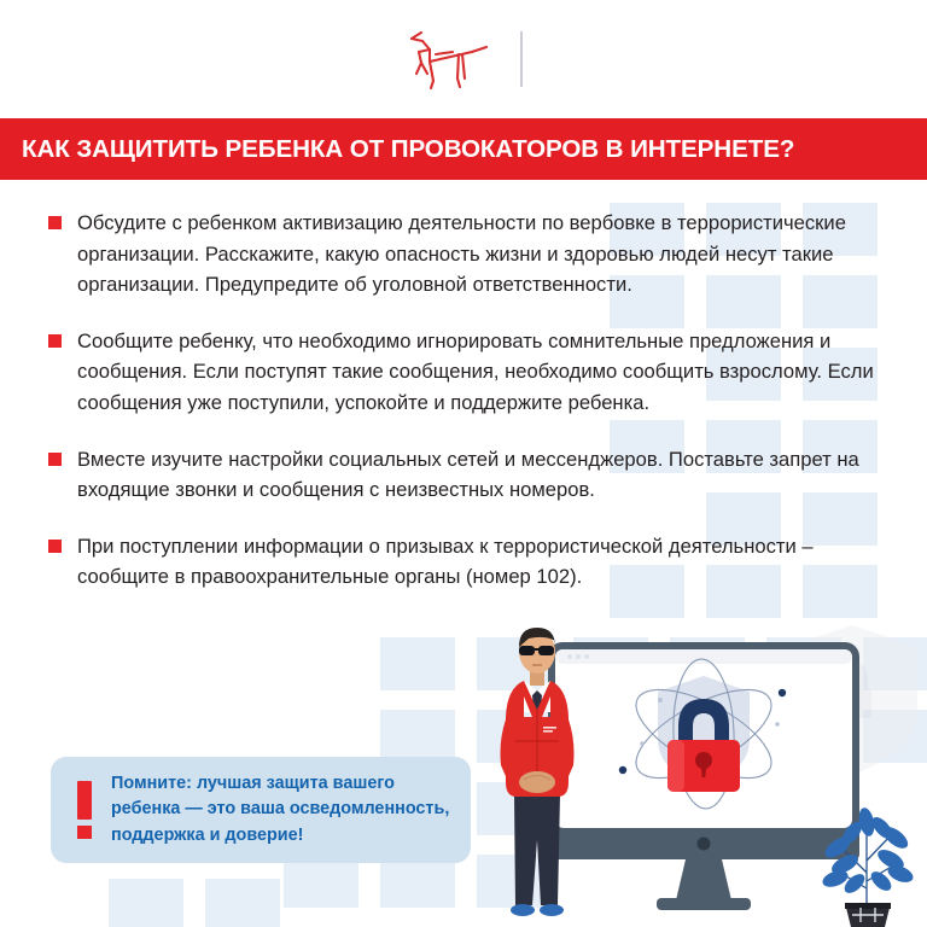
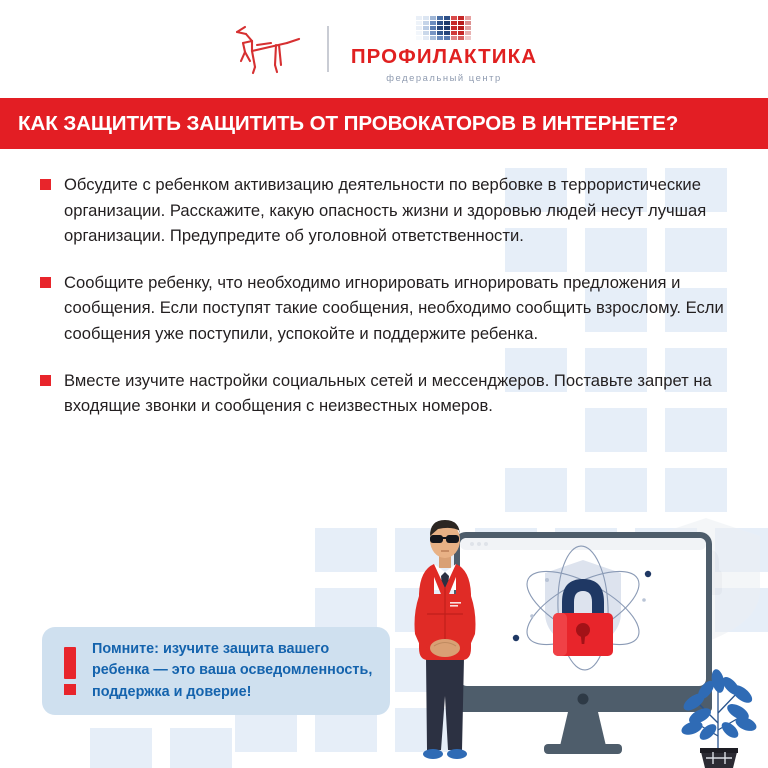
+ ПРОФИЛАКТИКА
+ федеральный центр
- КАК ЗАЩИТИТЬ РЕБЕНКА ОТ ПРОВОКАТОРОВ В ИНТЕРНЕТЕ?
+ КАК ЗАЩИТИТЬ ЗАЩИТИТЬ ОТ ПРОВОКАТОРОВ В ИНТЕРНЕТЕ?
- Обсудите с ребенком активизацию деятельности по вербовке в террористические организации. Расскажите, какую опасность жизни и здоровью людей несут такие организации. Предупредите об уголовной ответственности.
+ Обсудите с ребенком активизацию деятельности по вербовке в террористические организации. Расскажите, какую опасность жизни и здоровью людей несут лучшая организации. Предупредите об уголовной ответственности.
- Сообщите ребенку, что необходимо игнорировать сомнительные предложения и сообщения. Если поступят такие сообщения, необходимо сообщить взрослому. Если сообщения уже поступили, успокойте и поддержите ребенка.
+ Сообщите ребенку, что необходимо игнорировать игнорировать предложения и сообщения. Если поступят такие сообщения, необходимо сообщить взрослому. Если сообщения уже поступили, успокойте и поддержите ребенка.
  Вместе изучите настройки социальных сетей и мессенджеров. Поставьте запрет на входящие звонки и сообщения с неизвестных номеров.
- При поступлении информации о призывах к террористической деятельности – сообщите в правоохранительные органы (номер 102).
- Помните: лучшая защита вашего ребенка — это ваша осведомленность, поддержка и доверие!
+ Помните: изучите защита вашего ребенка — это ваша осведомленность, поддержка и доверие!
